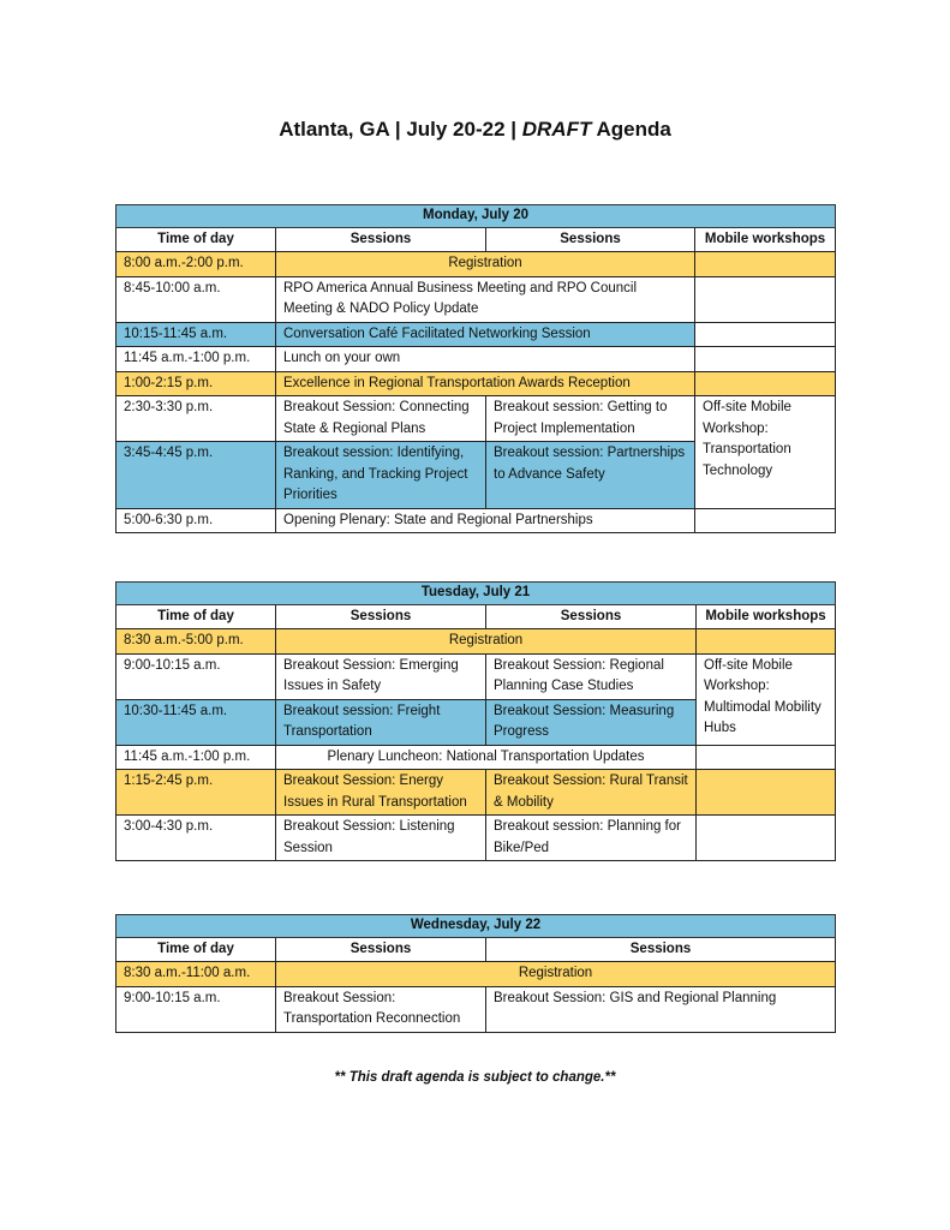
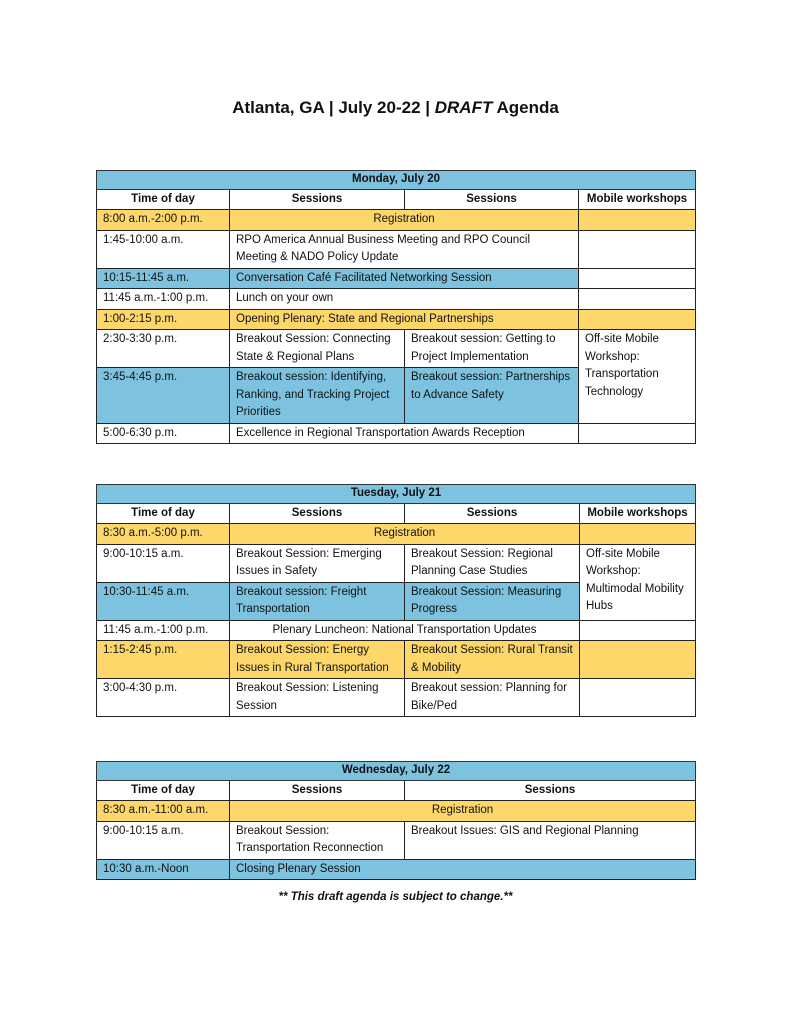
  Atlanta, GA | July 20-22 | DRAFT Agenda
  Monday, July 20
  Time of day	Sessions	Sessions	Mobile workshops
  8:00 a.m.-2:00 p.m.	Registration
- 8:45-10:00 a.m.	RPO America Annual Business Meeting and RPO Council Meeting & NADO Policy Update
+ 1:45-10:00 a.m.	RPO America Annual Business Meeting and RPO Council Meeting & NADO Policy Update
  10:15-11:45 a.m.	Conversation Café Facilitated Networking Session
  11:45 a.m.-1:00 p.m.	Lunch on your own
- 1:00-2:15 p.m.	Excellence in Regional Transportation Awards Reception
+ 1:00-2:15 p.m.	Opening Plenary: State and Regional Partnerships
  2:30-3:30 p.m.	Breakout Session: Connecting State & Regional Plans	Breakout session: Getting to Project Implementation	Off-site Mobile Workshop: Transportation Technology
  3:45-4:45 p.m.	Breakout session: Identifying, Ranking, and Tracking Project Priorities	Breakout session: Partnerships to Advance Safety
- 5:00-6:30 p.m.	Opening Plenary: State and Regional Partnerships
+ 5:00-6:30 p.m.	Excellence in Regional Transportation Awards Reception
  Tuesday, July 21
  Time of day	Sessions	Sessions	Mobile workshops
  8:30 a.m.-5:00 p.m.	Registration
  9:00-10:15 a.m.	Breakout Session: Emerging Issues in Safety	Breakout Session: Regional Planning Case Studies	Off-site Mobile Workshop: Multimodal Mobility Hubs
  10:30-11:45 a.m.	Breakout session: Freight Transportation	Breakout Session: Measuring Progress
  11:45 a.m.-1:00 p.m.	Plenary Luncheon: National Transportation Updates
  1:15-2:45 p.m.	Breakout Session: Energy Issues in Rural Transportation	Breakout Session: Rural Transit & Mobility
  3:00-4:30 p.m.	Breakout Session: Listening Session	Breakout session: Planning for Bike/Ped
  Wednesday, July 22
  Time of day	Sessions	Sessions
  8:30 a.m.-11:00 a.m.	Registration
- 9:00-10:15 a.m.	Breakout Session: Transportation Reconnection	Breakout Session: GIS and Regional Planning
+ 9:00-10:15 a.m.	Breakout Session: Transportation Reconnection	Breakout Issues: GIS and Regional Planning
+ 10:30 a.m.-Noon	Closing Plenary Session
  ** This draft agenda is subject to change.**
